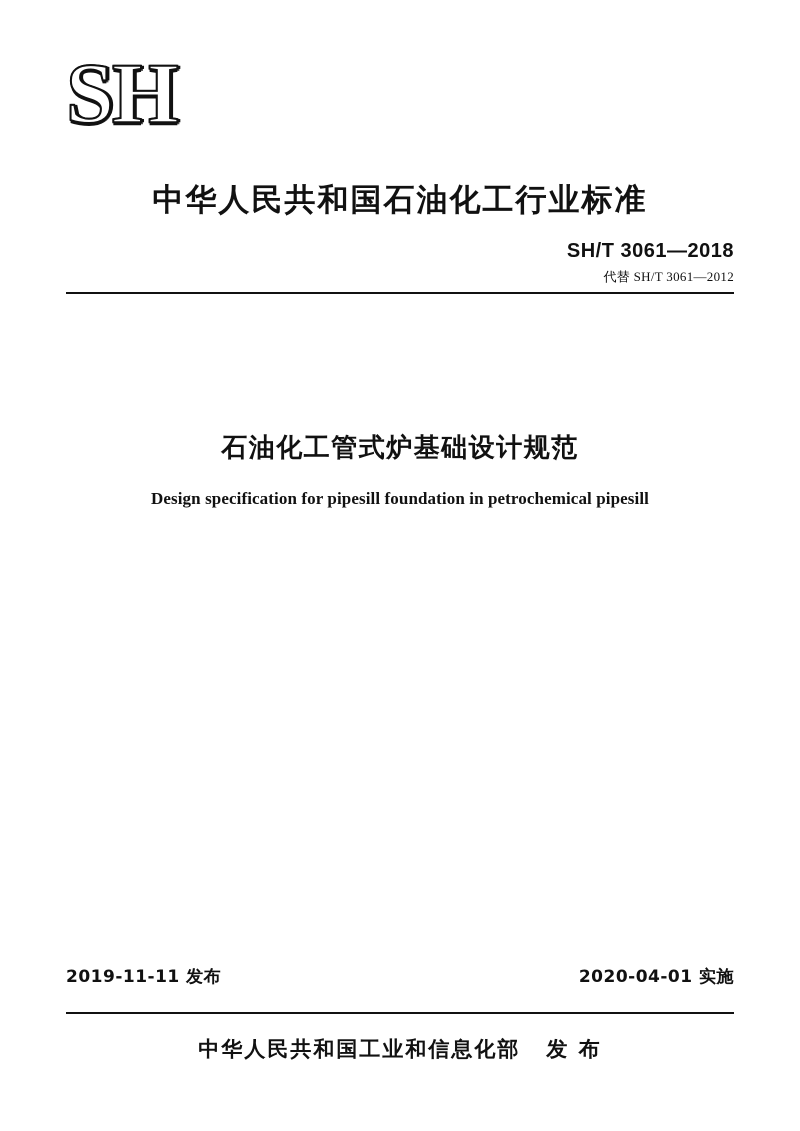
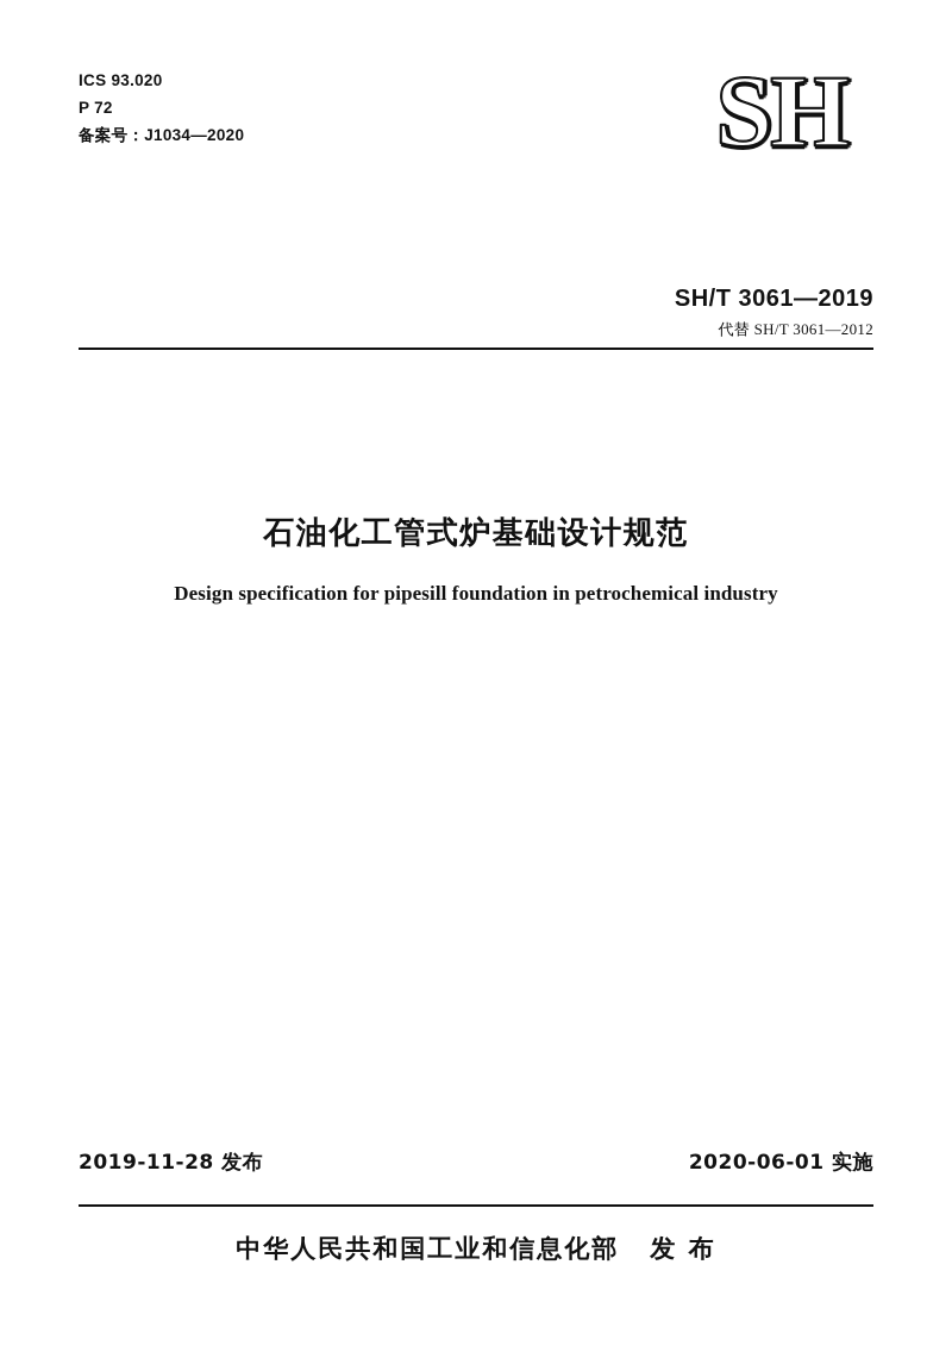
+ ICS 93.020
+ P 72
+ 备案号：J1034—2020
  SH
- 中华人民共和国石油化工行业标准
- SH/T 3061—2018
+ SH/T 3061—2019
  代替 SH/T 3061—2012
  石油化工管式炉基础设计规范
- Design specification for pipesill foundation in petrochemical pipesill
+ Design specification for pipesill foundation in petrochemical industry
- 2019-11-11 发布
+ 2019-11-28 发布
- 2020-04-01 实施
+ 2020-06-01 实施
  中华人民共和国工业和信息化部 发 布
